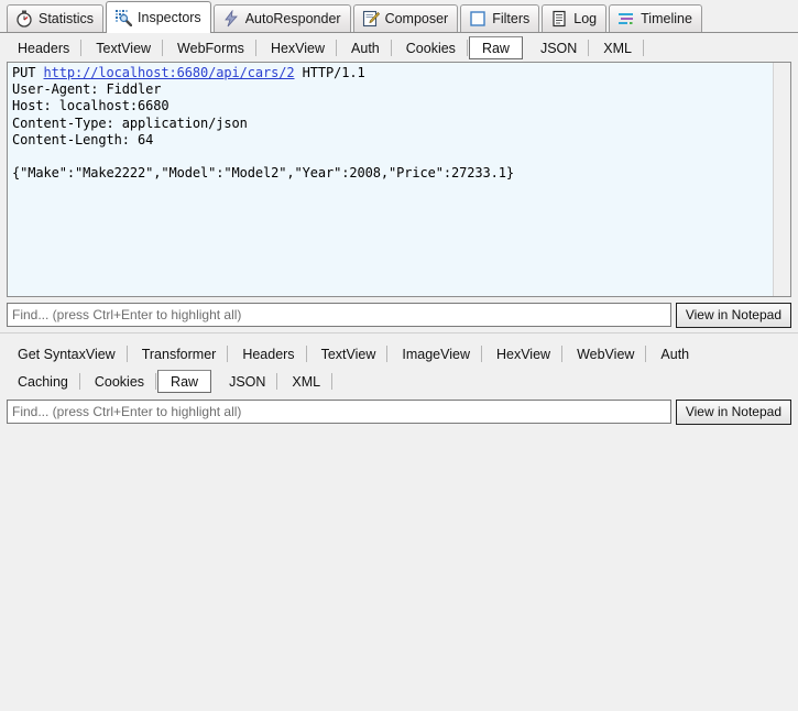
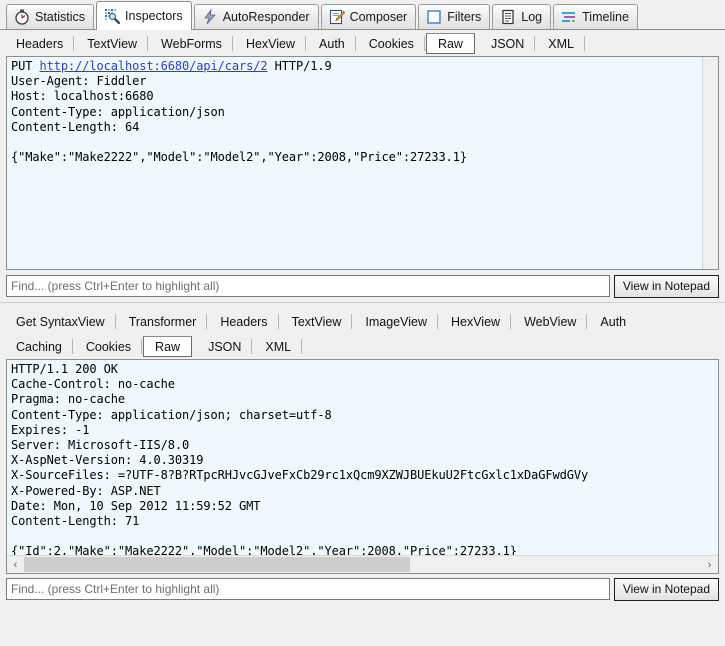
  Statistics
  Inspectors
  AutoResponder
  Composer
  Filters
  Log
  Timeline
  Headers
  TextView
  WebForms
  HexView
  Auth
  Cookies
  Raw
  JSON
  XML
- PUT http://localhost:6680/api/cars/2 HTTP/1.1 User-Agent: Fiddler
+ PUT http://localhost:6680/api/cars/2 HTTP/1.9 User-Agent: Fiddler
  Host: localhost:6680
  Content-Type: application/json
  Content-Length: 64 {"Make":"Make2222","Model":"Model2","Year":2008,"Price":27233.1}
  Find... (press Ctrl+Enter to highlight all)
  View in Notepad
  Get SyntaxView
  Transformer
  Headers
  TextView
  ImageView
  HexView
  WebView
  Auth
  Caching
  Cookies
  Raw
  JSON
  XML
+ HTTP/1.1 200 OK Cache-Control: no-cache
+ Pragma: no-cache
+ Content-Type: application/json; charset=utf-8
+ Expires: -1
+ Server: Microsoft-IIS/8.0
+ X-AspNet-Version: 4.0.30319
+ X-SourceFiles: =?UTF-8?B?RTpcRHJvcGJveFxCb29rc1xQcm9XZWJBUEkuU2FtcGxlc1xDaGFwdGVy
+ X-Powered-By: ASP.NET
+ Date: Mon, 10 Sep 2012 11:59:52 GMT
+ Content-Length: 71 {"Id":2,"Make":"Make2222","Model":"Model2","Year":2008,"Price":27233.1}
+ ‹
+ ›
  Find... (press Ctrl+Enter to highlight all)
  View in Notepad
